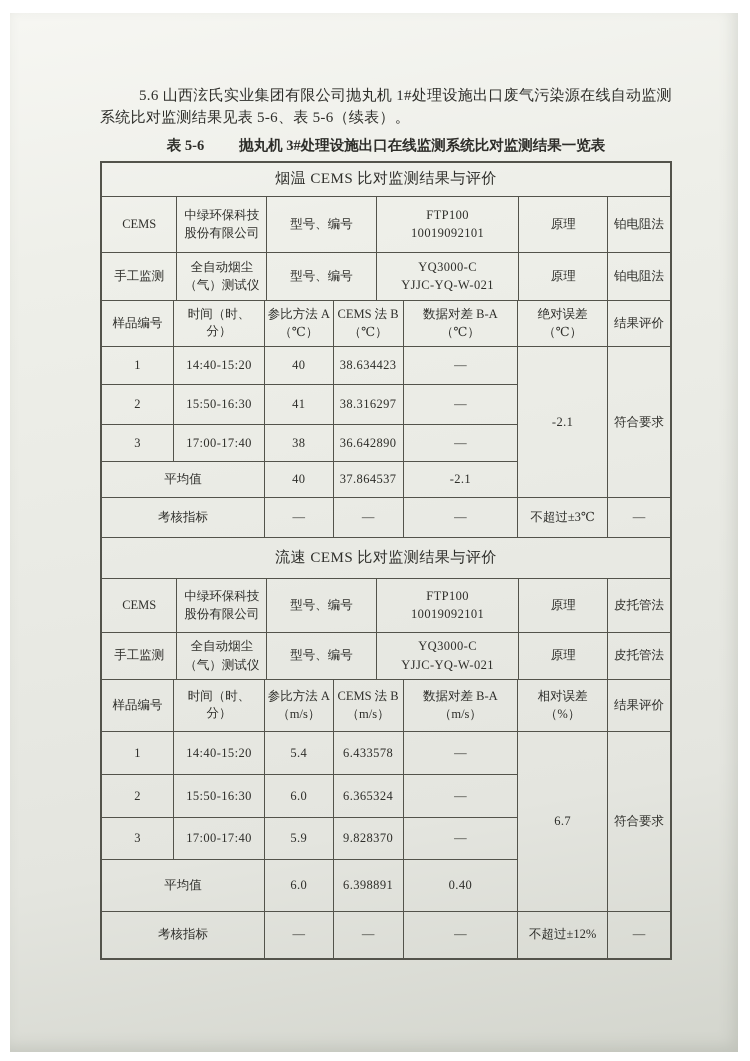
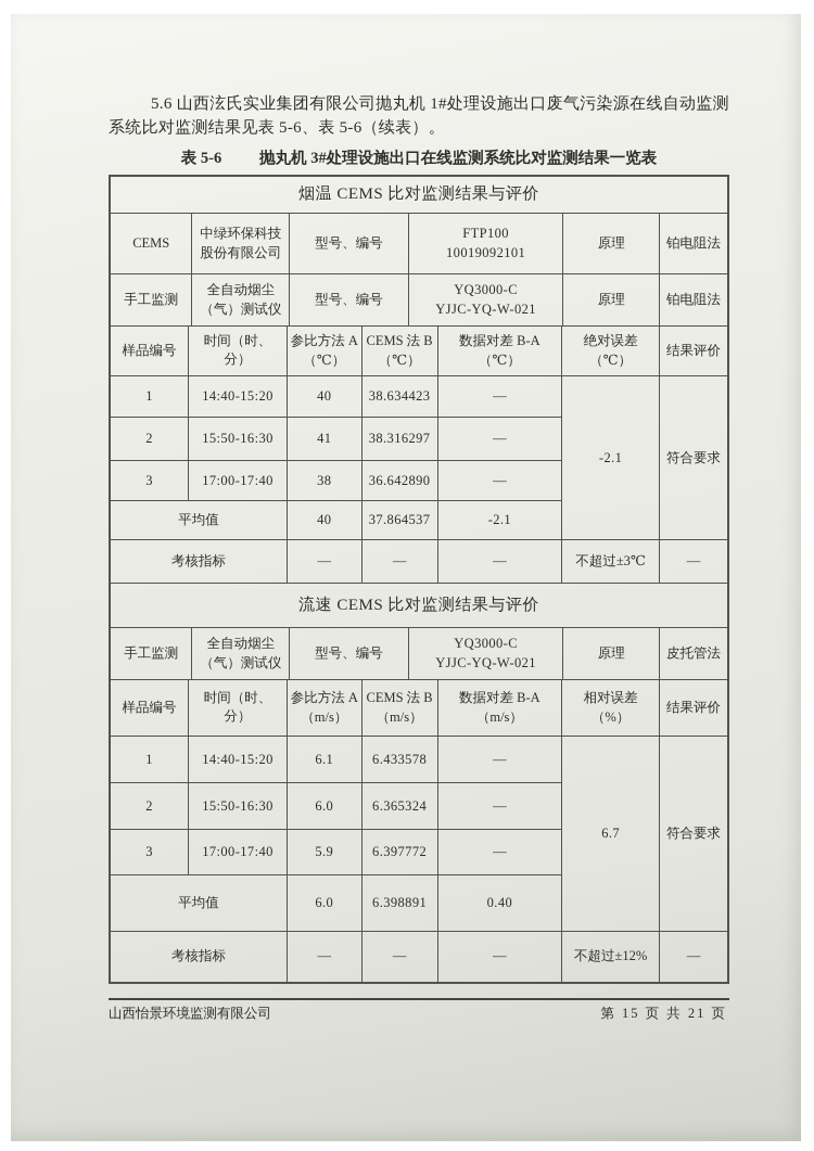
  5.6 山西泫氏实业集团有限公司抛丸机 1#处理设施出口废气污染源在线自动监测系统比对监测结果见表 5-6、表 5-6（续表）。
  表 5-6 抛丸机 3#处理设施出口在线监测系统比对监测结果一览表
  烟温 CEMS 比对监测结果与评价
  CEMS	中绿环保科技 股份有限公司	型号、编号	FTP100 10019092101	原理	铂电阻法
  手工监测	全自动烟尘 （气）测试仪	型号、编号	YQ3000-C YJJC-YQ-W-021	原理	铂电阻法
  样品编号	时间（时、分）	参比方法 A （℃）	CEMS 法 B （℃）	数据对差 B-A （℃）	绝对误差 （℃）	结果评价
  1	14:40-15:20	40	38.634423	—	-2.1	符合要求
  2	15:50-16:30	41	38.316297	—
  3	17:00-17:40	38	36.642890	—
  平均值	40	37.864537	-2.1
  考核指标	—	—	—	不超过±3℃	—
  流速 CEMS 比对监测结果与评价
- CEMS	中绿环保科技 股份有限公司	型号、编号	FTP100 10019092101	原理	皮托管法
  手工监测	全自动烟尘 （气）测试仪	型号、编号	YQ3000-C YJJC-YQ-W-021	原理	皮托管法
  样品编号	时间（时、分）	参比方法 A （m/s）	CEMS 法 B （m/s）	数据对差 B-A （m/s）	相对误差 （%）	结果评价
- 1	14:40-15:20	5.4	6.433578	—	6.7	符合要求
+ 1	14:40-15:20	6.1	6.433578	—	6.7	符合要求
  2	15:50-16:30	6.0	6.365324	—
- 3	17:00-17:40	5.9	9.828370	—
+ 3	17:00-17:40	5.9	6.397772	—
  平均值	6.0	6.398891	0.40
  考核指标	—	—	—	不超过±12%	—
+ 山西怡景环境监测有限公司
+ 第 15 页 共 21 页
